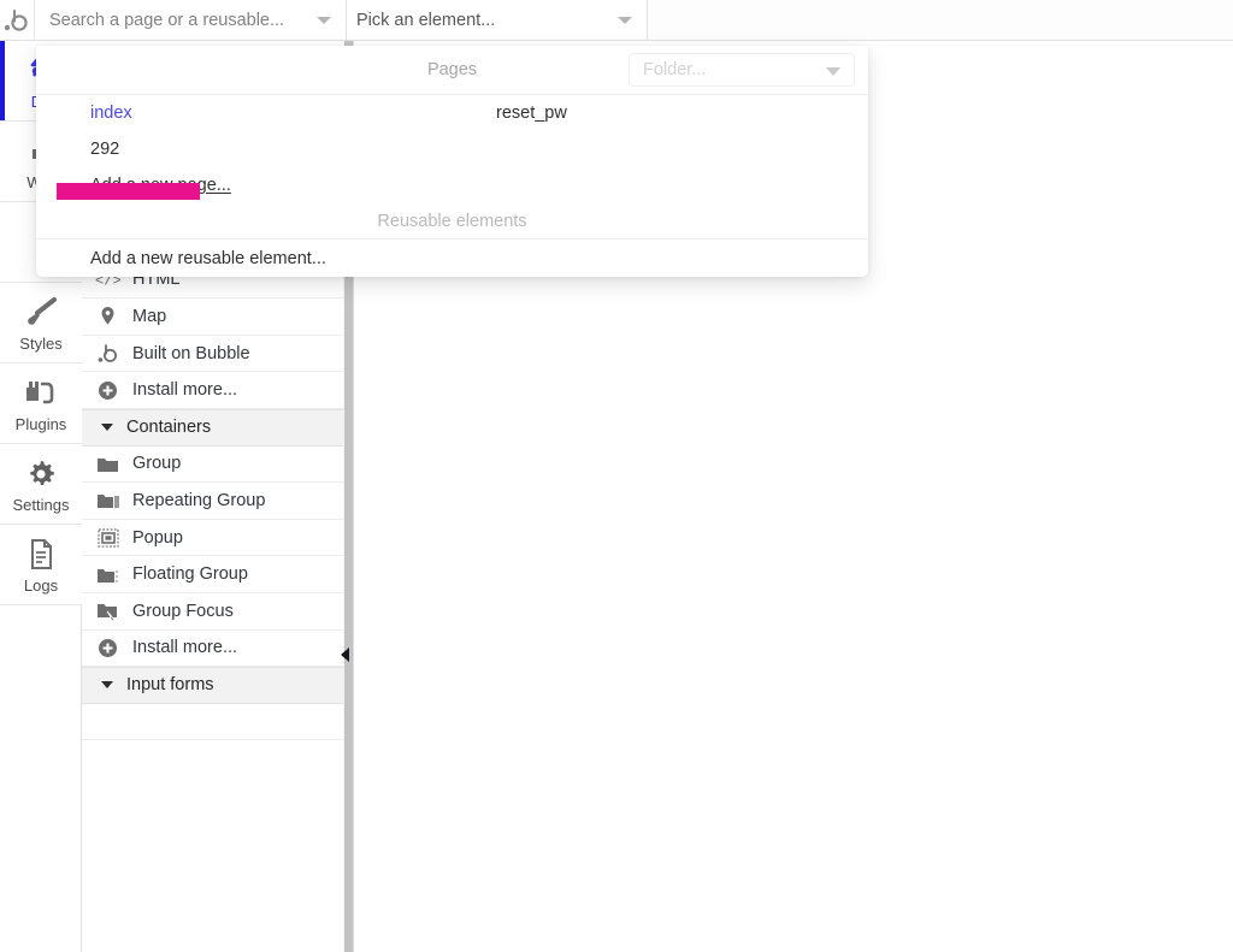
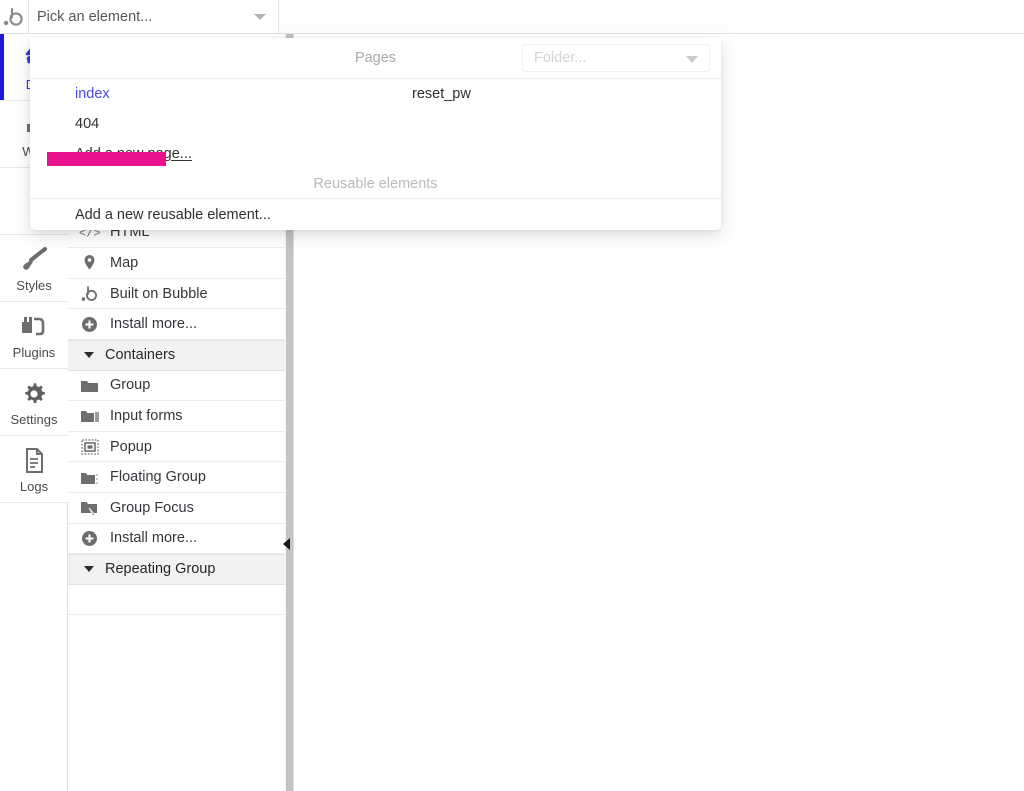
- Search a page or a reusable...
  Pick an element...
  Styles
  Plugins
  Settings
  Logs
  </>
  HTML
  Map
  Built on Bubble
  Install more...
  Containers
  Group
- Repeating Group
+ Input forms
  Popup
  Floating Group
  Group Focus
  Install more...
- Input forms
+ Repeating Group
  Pages
  Folder...
  index
- 292
+ 404
  reset_pw
  Reusable elements
  Add a new reusable element...
